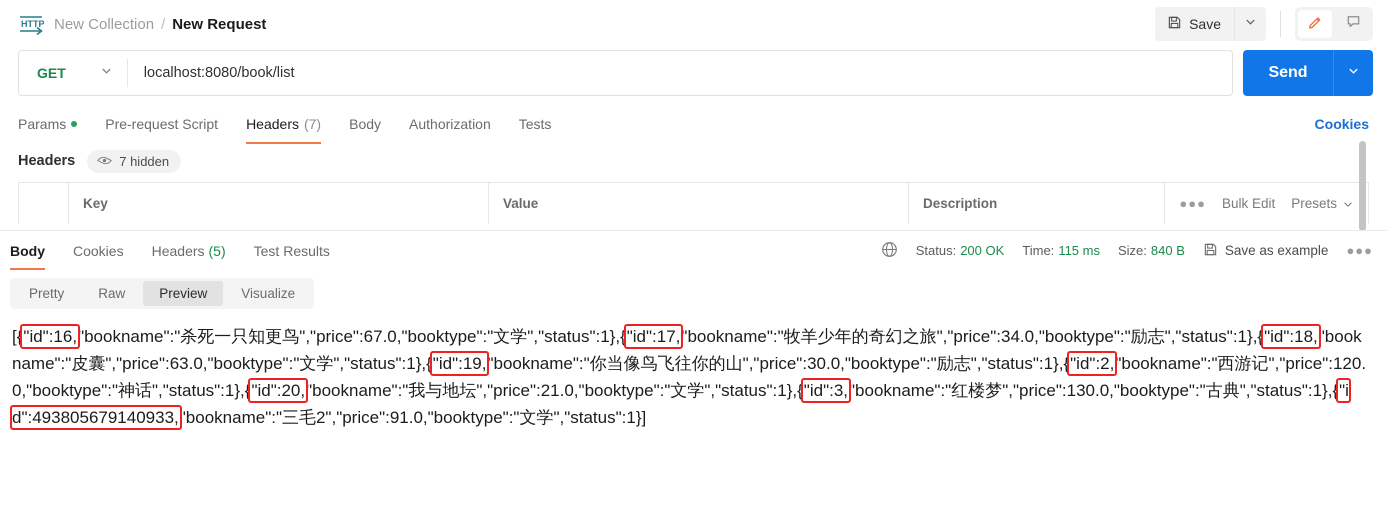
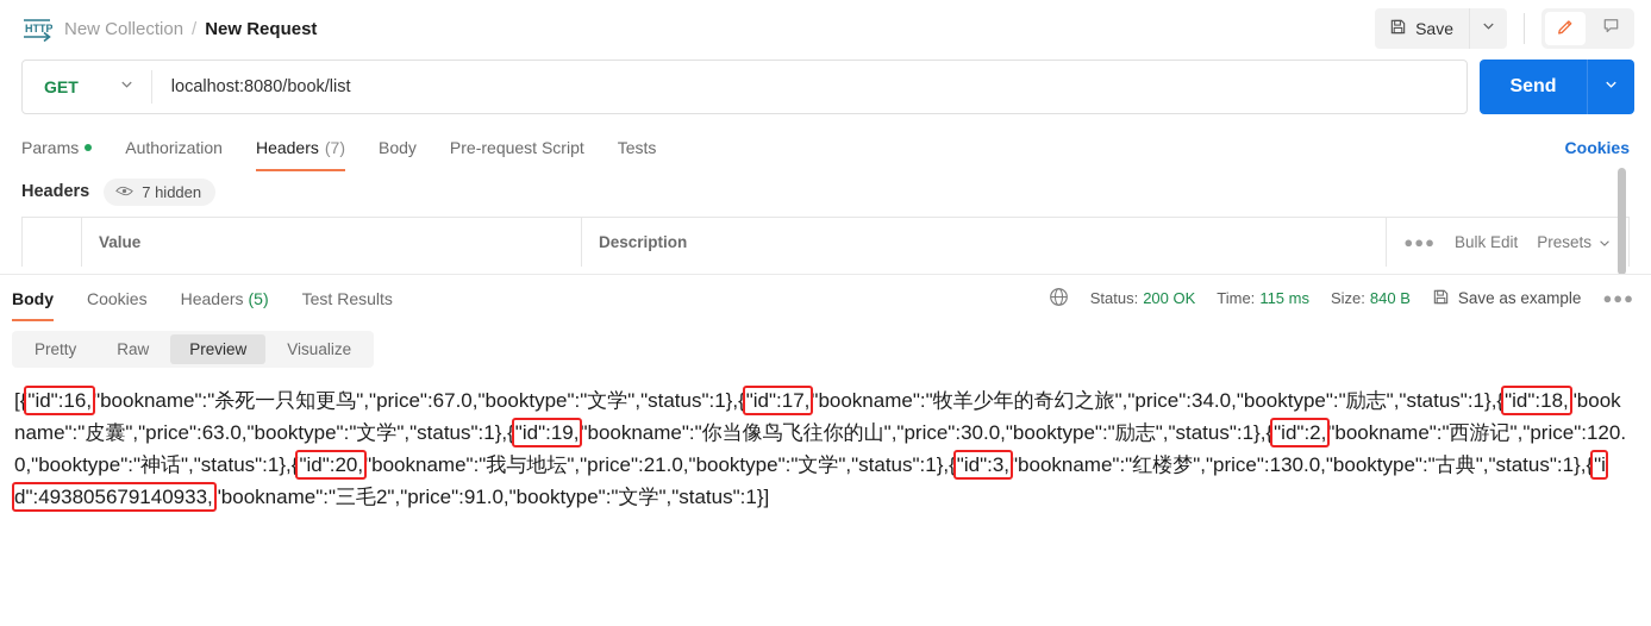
  HTTP
  New Collection
  /
  New Request
  Save
  GET
  localhost:8080/book/list
  Send
  Params
- Pre-request Script
+ Authorization
  Headers
  (7)
  Body
- Authorization
+ Pre-request Script
  Tests
  Cookies
  Headers
  7 hidden
- Key
  Value
  Description
  ●●●
  Bulk Edit
  Presets
  Body
  Cookies
  Headers
  (5)
  Test Results
  Status:
  200 OK
  Time:
  115 ms
  Size:
  840 B
  Save as example
  ●●●
  Pretty
  Raw
  Preview
  Visualize
  [{"id":16,"bookname":"杀死一只知更鸟","price":67.0,"booktype":"文学","status":1},{"id":17,"bookname":"牧羊少年的奇幻之旅","price":34.0,"booktype":"励志","status":1},{"id":18,"bookname":"皮囊","price":63.0,"booktype":"文学","status":1},{"id":19,"bookname":"你当像鸟飞往你的山","price":30.0,"booktype":"励志","status":1},{"id":2,"bookname":"西游记","price":120.0,"booktype":"神话","status":1},{"id":20,"bookname":"我与地坛","price":21.0,"booktype":"文学","status":1},{"id":3,"bookname":"红楼梦","price":130.0,"booktype":"古典","status":1},{"id":493805679140933,"bookname":"三毛2","price":91.0,"booktype":"文学","status":1}]
